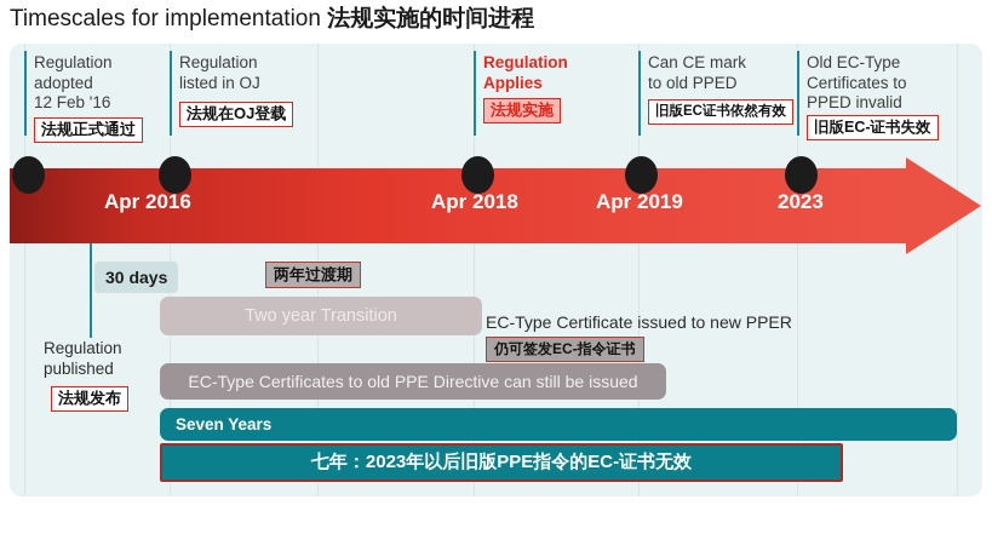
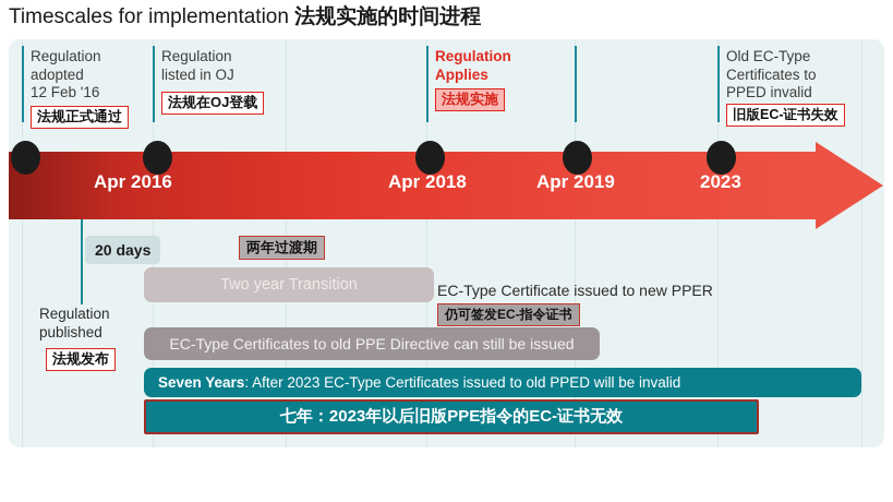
  Timescales for implementation 法规实施的时间进程
  Regulation
  adopted
  12 Feb '16
  法规正式通过
  Regulation
  listed in OJ
  法规在OJ登载
  Regulation
  Applies
  法规实施
- Can CE mark
- to old PPED
- 旧版EC证书依然有效
  Old EC-Type
  Certificates to
  PPED invalid
  旧版EC-证书失效
  Apr 2016
  Apr 2018
  Apr 2019
  2023
- 30 days
+ 20 days
  Regulation
  published
  法规发布
  两年过渡期
  Two year Transition
  EC-Type Certificate issued to new PPER
  仍可签发EC-指令证书
  EC-Type Certificates to old PPE Directive can still be issued
  Seven Years
+ : After 2023 EC-Type Certificates issued to old PPED will be invalid
  七年：2023年以后旧版PPE指令的EC-证书无效
